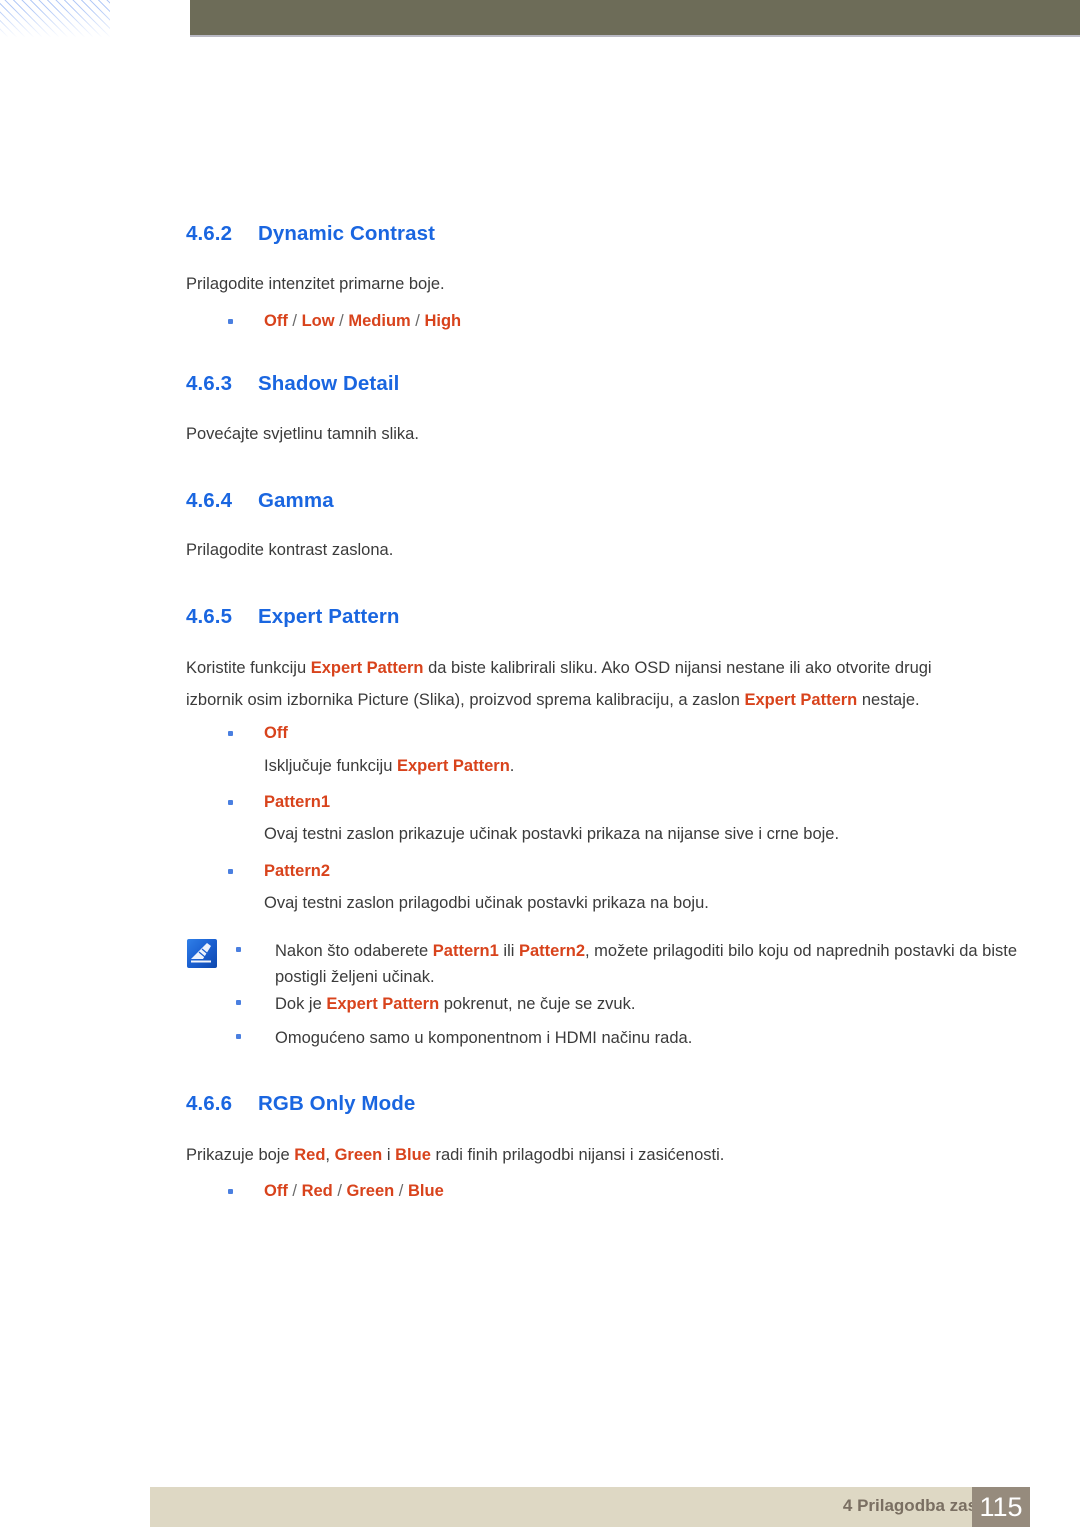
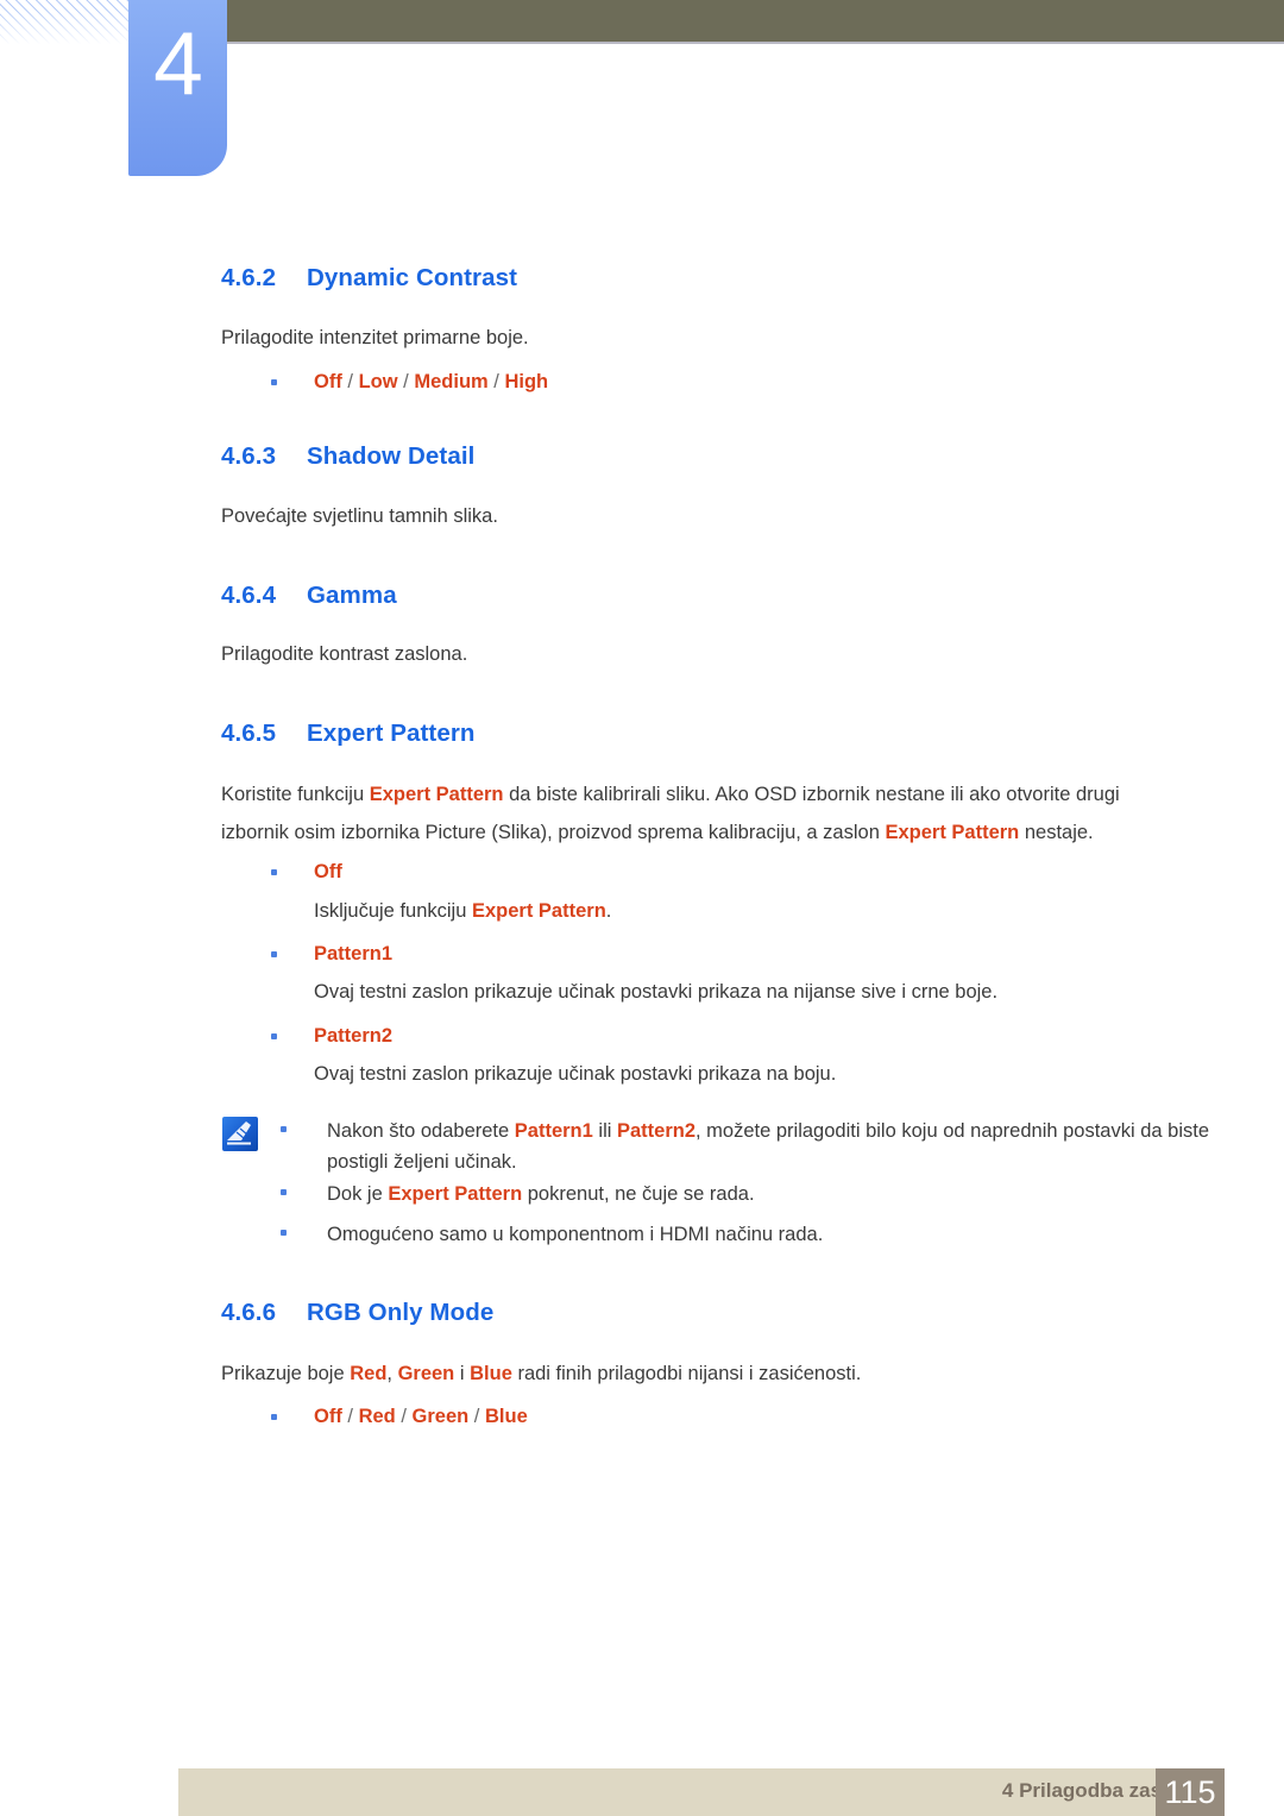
+ 4
  4.6.2 Dynamic Contrast
  Prilagodite intenzitet primarne boje.
  Off / Low / Medium / High
  4.6.3 Shadow Detail
  Povećajte svjetlinu tamnih slika.
  4.6.4 Gamma
  Prilagodite kontrast zaslona.
  4.6.5 Expert Pattern
- Koristite funkciju Expert Pattern da biste kalibrirali sliku. Ako OSD nijansi nestane ili ako otvorite drugi izbornik osim izbornika Picture (Slika), proizvod sprema kalibraciju, a zaslon Expert Pattern nestaje.
+ Koristite funkciju Expert Pattern da biste kalibrirali sliku. Ako OSD izbornik nestane ili ako otvorite drugi izbornik osim izbornika Picture (Slika), proizvod sprema kalibraciju, a zaslon Expert Pattern nestaje.
  Off
  Isključuje funkciju Expert Pattern.
  Pattern1
  Ovaj testni zaslon prikazuje učinak postavki prikaza na nijanse sive i crne boje.
  Pattern2
- Ovaj testni zaslon prilagodbi učinak postavki prikaza na boju.
+ Ovaj testni zaslon prikazuje učinak postavki prikaza na boju.
  Nakon što odaberete Pattern1 ili Pattern2, možete prilagoditi bilo koju od naprednih postavki da biste postigli željeni učinak.
- Dok je Expert Pattern pokrenut, ne čuje se zvuk.
+ Dok je Expert Pattern pokrenut, ne čuje se rada.
  Omogućeno samo u komponentnom i HDMI načinu rada.
  4.6.6 RGB Only Mode
  Prikazuje boje Red, Green i Blue radi finih prilagodbi nijansi i zasićenosti.
  Off / Red / Green / Blue
  4 Prilagodba za
  115
